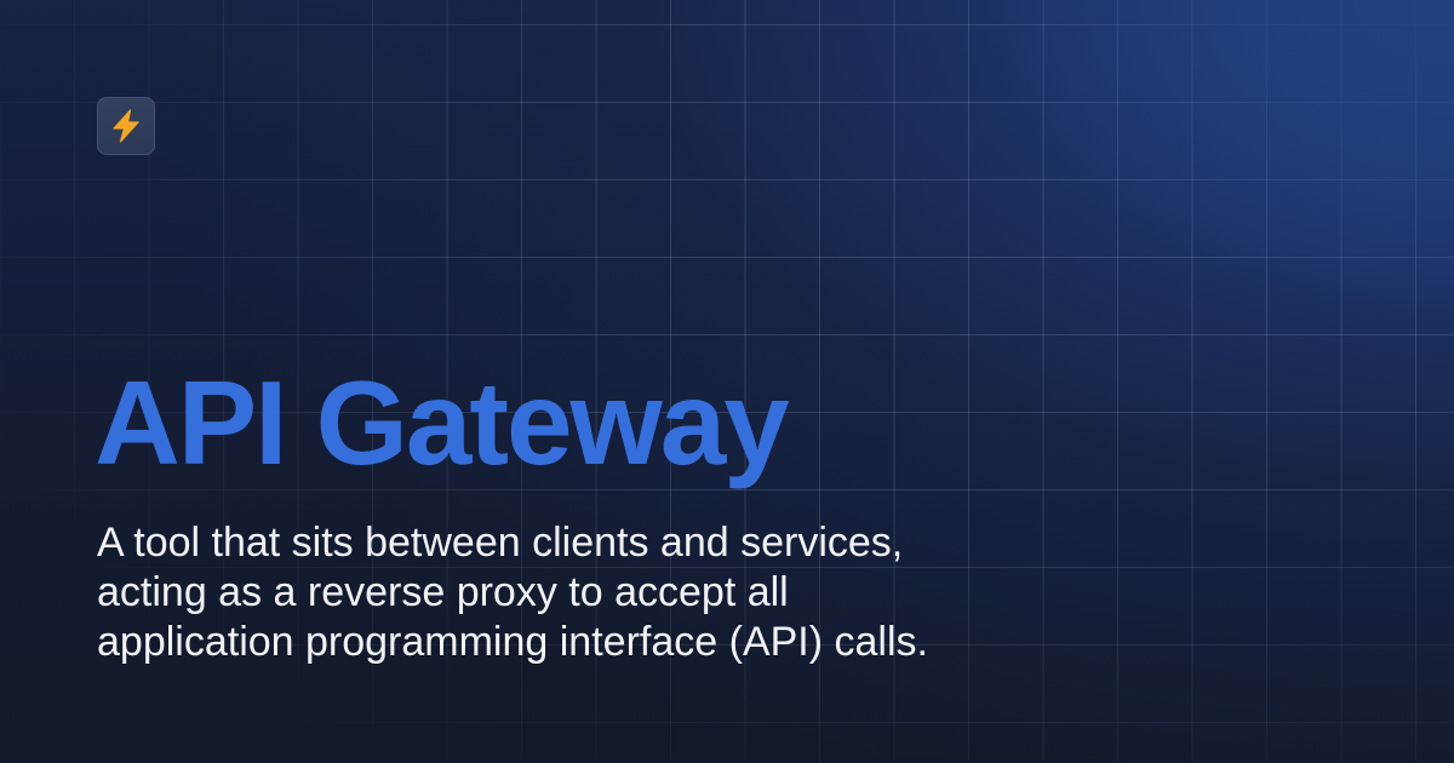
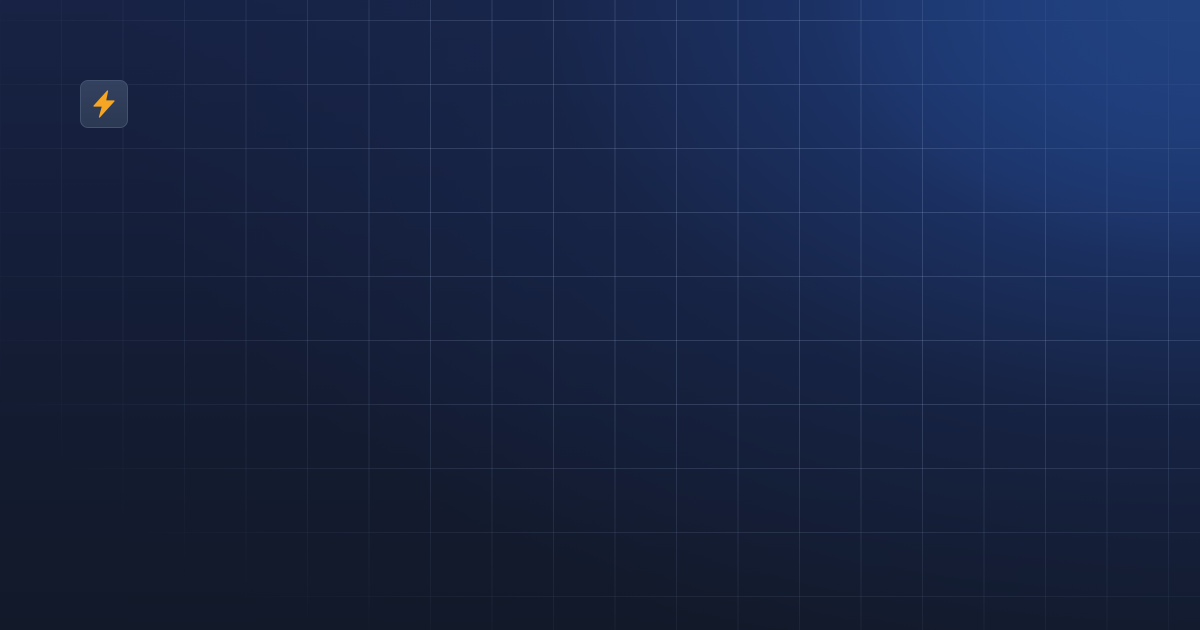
- API Gateway
- A tool that sits between clients and services,
- acting as a reverse proxy to accept all
- application programming interface (API) calls.
